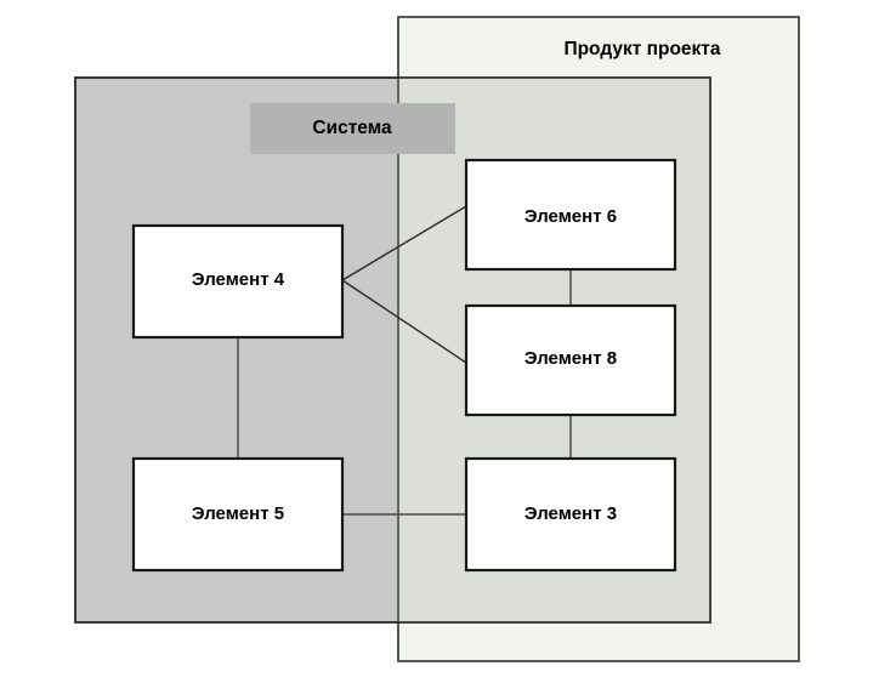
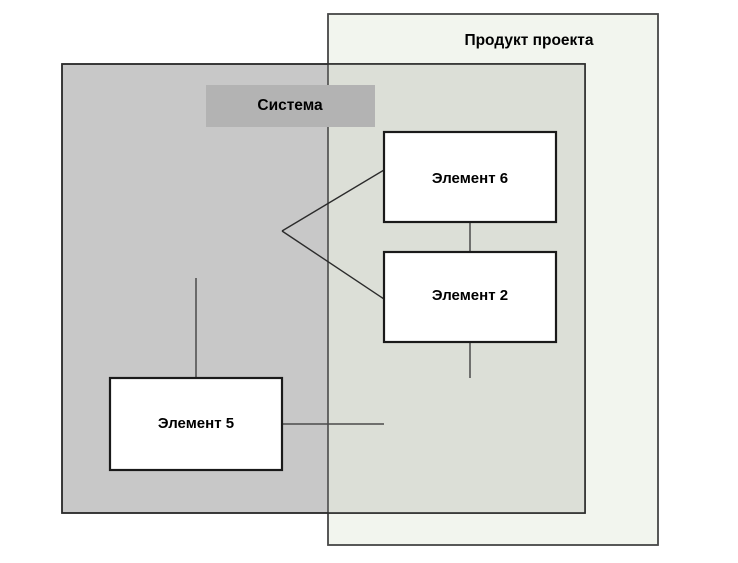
  Продукт проекта
  Система
  Элемент 6
- Элемент 8
+ Элемент 2
- Элемент 3
- Элемент 4
  Элемент 5
